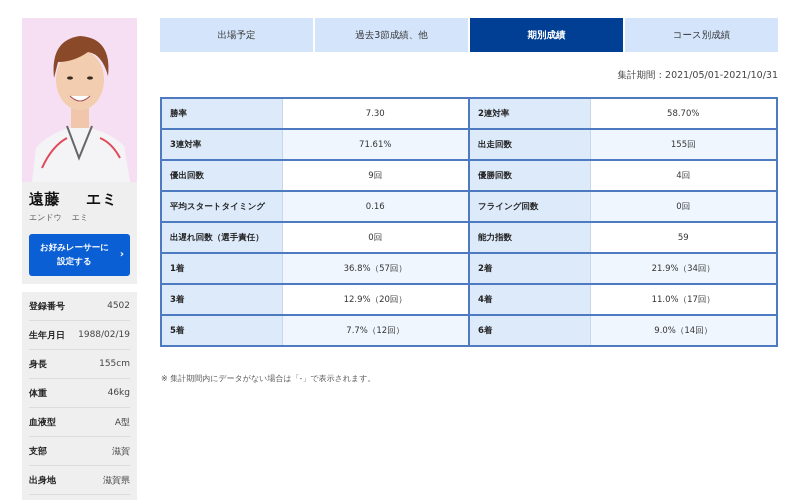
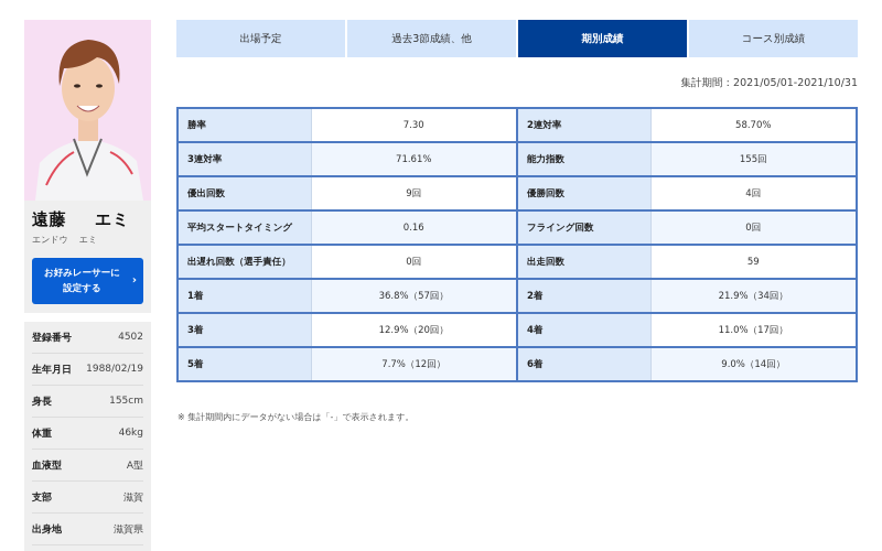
  遠藤
  エミ
  エンドウ
  エミ
  お好みレーサーに
  設定する
  ›
  登録番号
  4502
  生年月日
  1988/02/19
  身長
  155cm
  体重
  46kg
  血液型
  A型
  支部
  滋賀
  出身地
  滋賀県
  出場予定
  過去3節成績、他
  期別成績
  コース別成績
  集計期間：2021/05/01-2021/10/31
  勝率	7.30	2連対率	58.70%
- 3連対率	71.61%	出走回数	155回
+ 3連対率	71.61%	能力指数	155回
  優出回数	9回	優勝回数	4回
  平均スタートタイミング	0.16	フライング回数	0回
- 出遅れ回数（選手責任）	0回	能力指数	59
+ 出遅れ回数（選手責任）	0回	出走回数	59
  1着	36.8%（57回）	2着	21.9%（34回）
  3着	12.9%（20回）	4着	11.0%（17回）
  5着	7.7%（12回）	6着	9.0%（14回）
  ※ 集計期間内にデータがない場合は「-」で表示されます。
